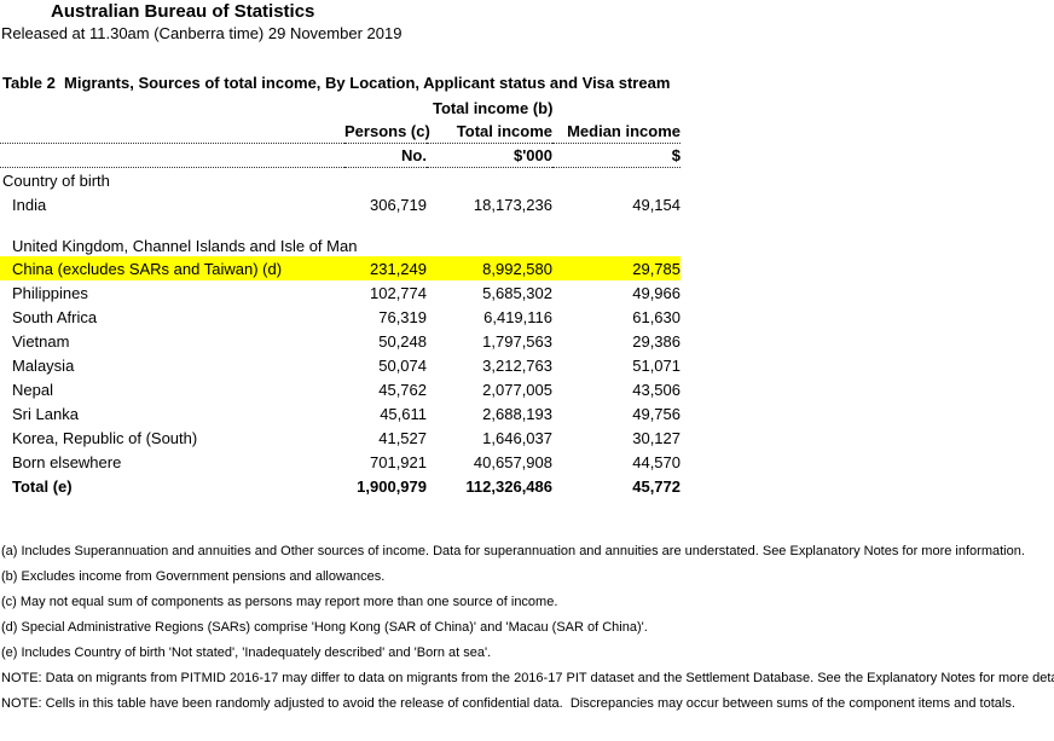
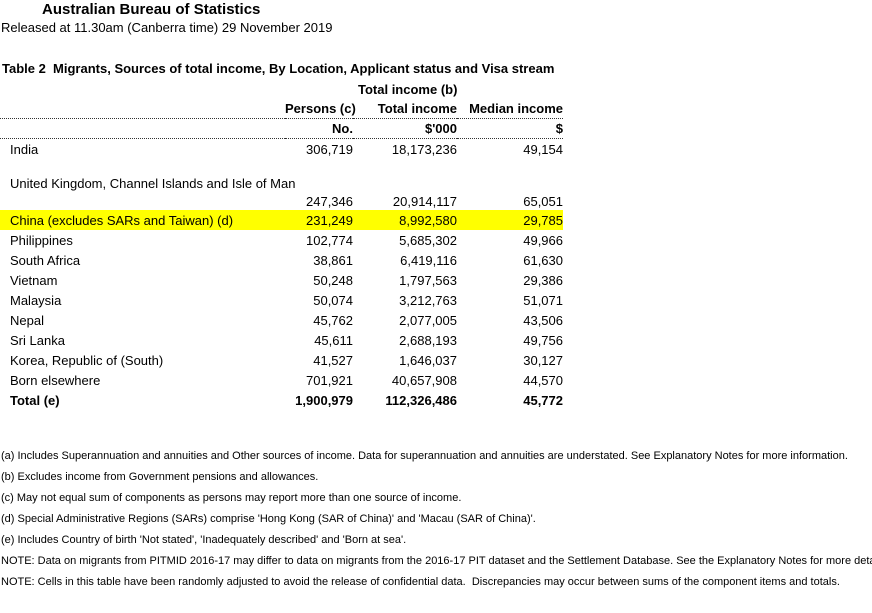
  Australian Bureau of Statistics
  Released at 11.30am (Canberra time) 29 November 2019
  Table 2 Migrants, Sources of total income, By Location, Applicant status and Visa stream
  Total income (b)
  	Persons (c)	Total income	Median income
  	No.	$'000	$
- Country of birth
  India	306,719	18,173,236	49,154
  United Kingdom, Channel Islands and Isle of Man
+ 	247,346	20,914,117	65,051
  China (excludes SARs and Taiwan) (d)	231,249	8,992,580	29,785
  Philippines	102,774	5,685,302	49,966
- South Africa	76,319	6,419,116	61,630
+ South Africa	38,861	6,419,116	61,630
  Vietnam	50,248	1,797,563	29,386
  Malaysia	50,074	3,212,763	51,071
  Nepal	45,762	2,077,005	43,506
  Sri Lanka	45,611	2,688,193	49,756
  Korea, Republic of (South)	41,527	1,646,037	30,127
  Born elsewhere	701,921	40,657,908	44,570
  Total (e)	1,900,979	112,326,486	45,772
  (a) Includes Superannuation and annuities and Other sources of income. Data for superannuation and annuities are understated. See Explanatory Notes for more information.
  (b) Excludes income from Government pensions and allowances.
  (c) May not equal sum of components as persons may report more than one source of income.
  (d) Special Administrative Regions (SARs) comprise 'Hong Kong (SAR of China)' and 'Macau (SAR of China)'.
  (e) Includes Country of birth 'Not stated', 'Inadequately described' and 'Born at sea'.
  NOTE: Data on migrants from PITMID 2016-17 may differ to data on migrants from the 2016-17 PIT dataset and the Settlement Database. See the Explanatory Notes for more det
  NOTE: Cells in this table have been randomly adjusted to avoid the release of confidential data. Discrepancies may occur between sums of the component items and totals.
